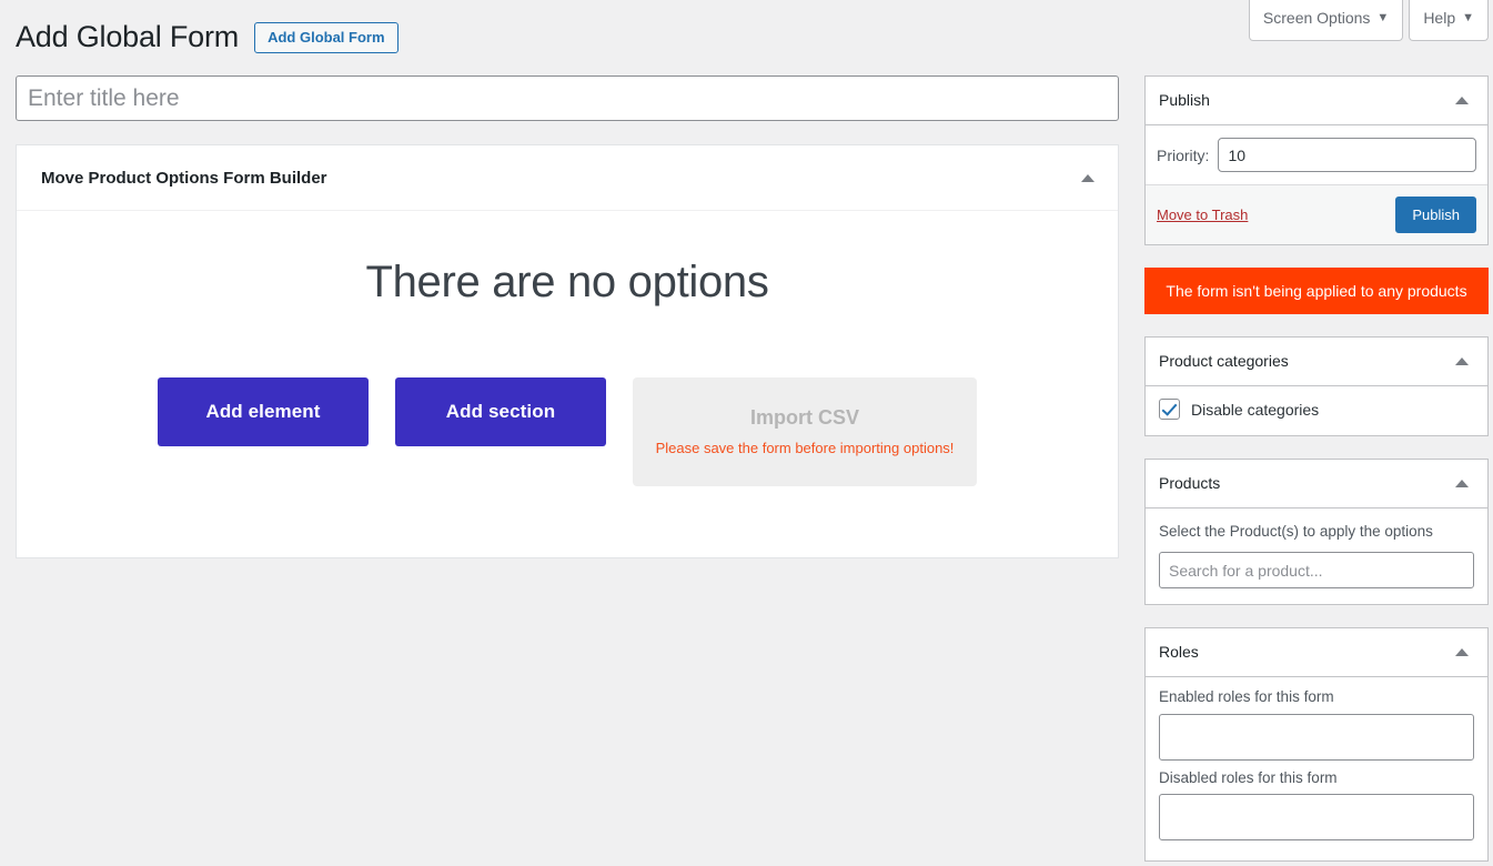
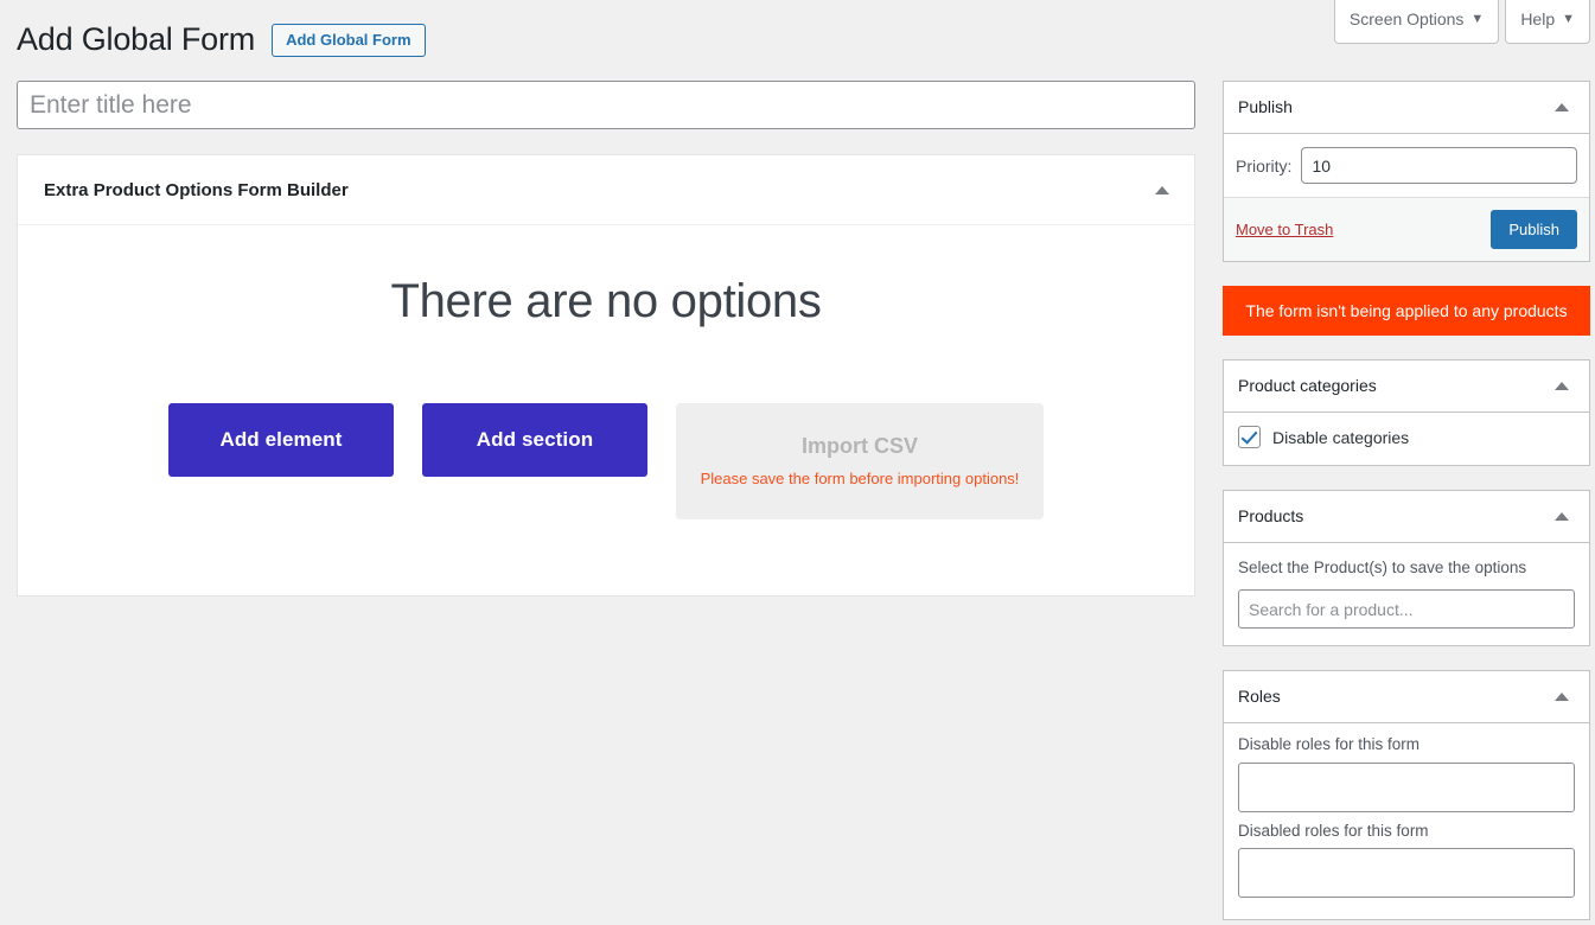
  Screen Options
  ▼
  Help
  ▼
  Add Global Form
  Add Global Form
  Enter title here
- Move Product Options Form Builder
+ Extra Product Options Form Builder
  There are no options
  Add element
  Add section
  Import CSV
  Please save the form before importing options!
  Publish
  Priority:
  10
  Move to Trash
  Publish
  The form isn't being applied to any products
  Product categories
  Disable categories
  Products
- Select the Product(s) to apply the options
+ Select the Product(s) to save the options
  Search for a product...
  Roles
- Enabled roles for this form
+ Disable roles for this form
  Disabled roles for this form
